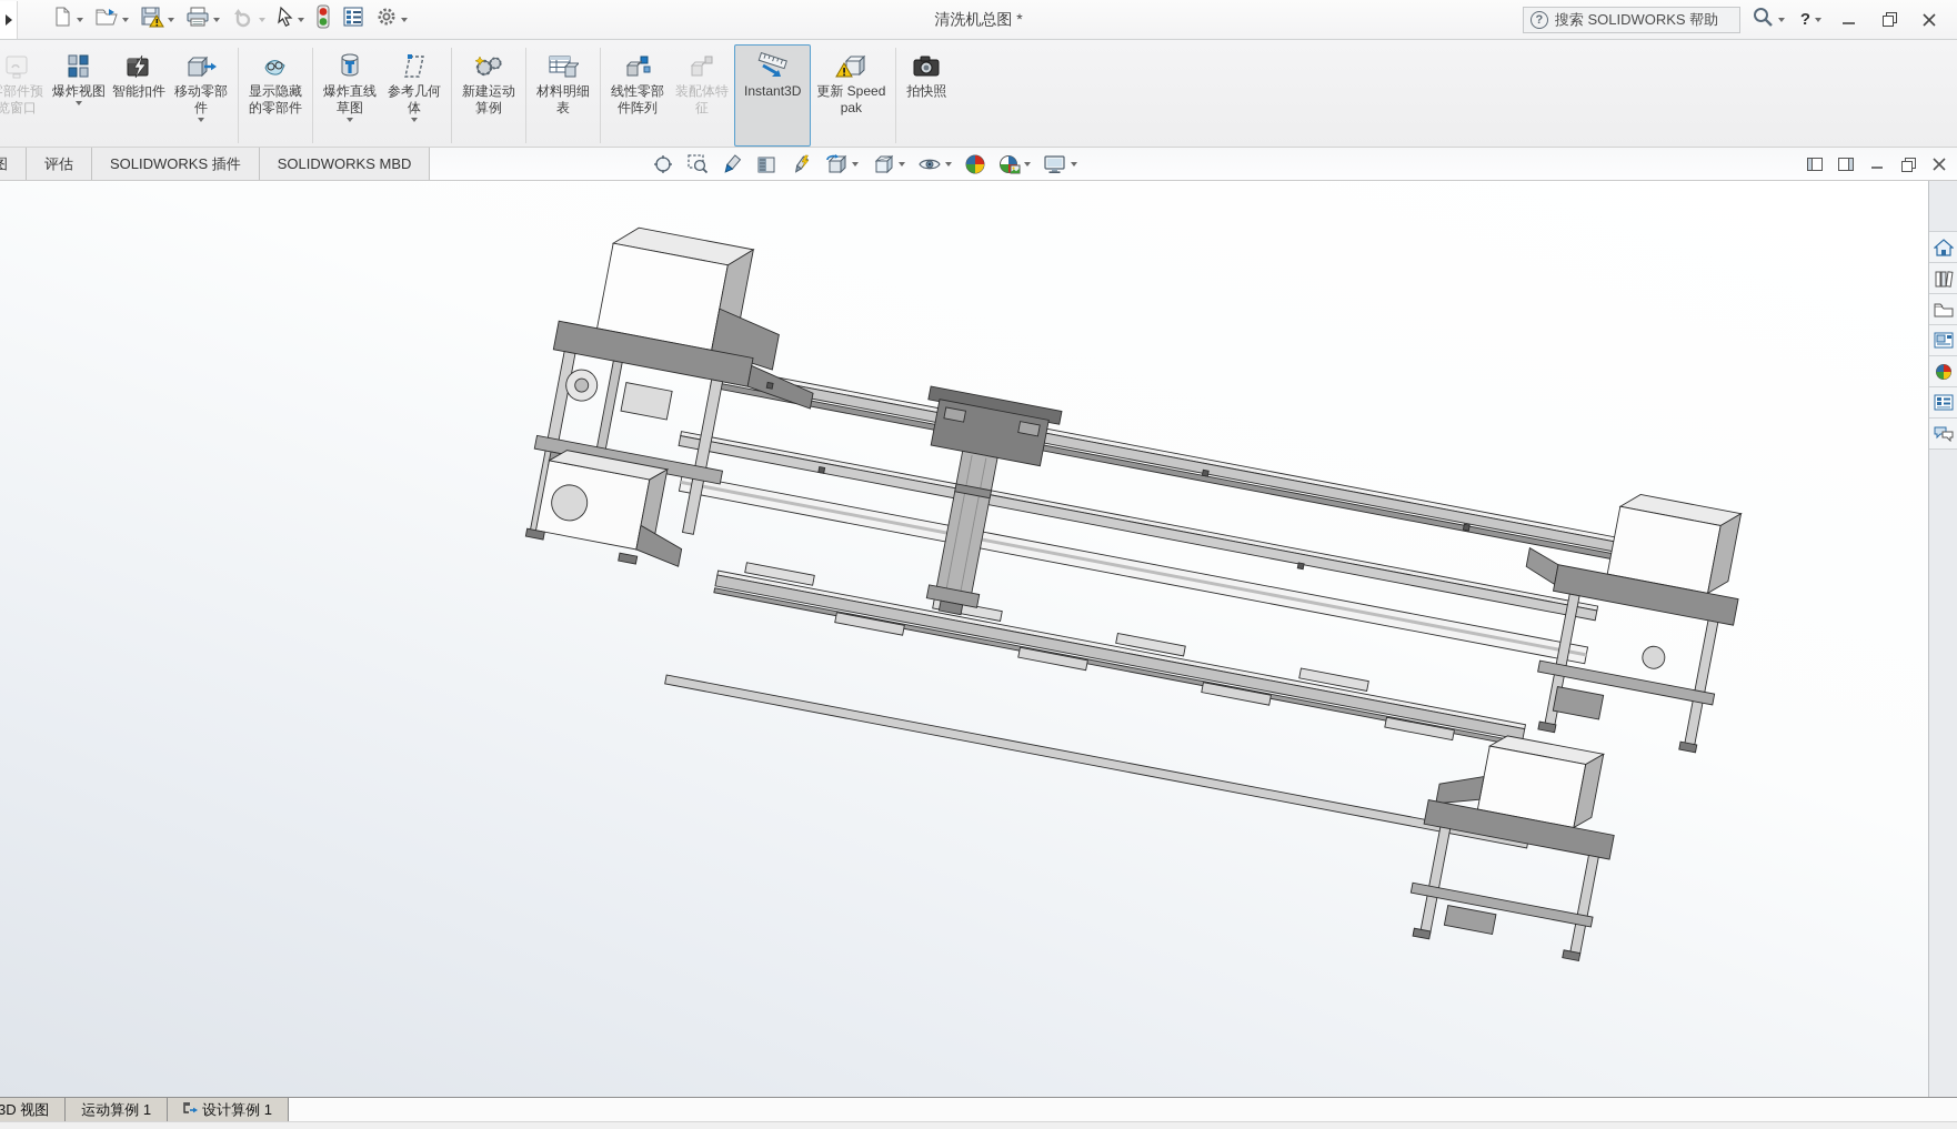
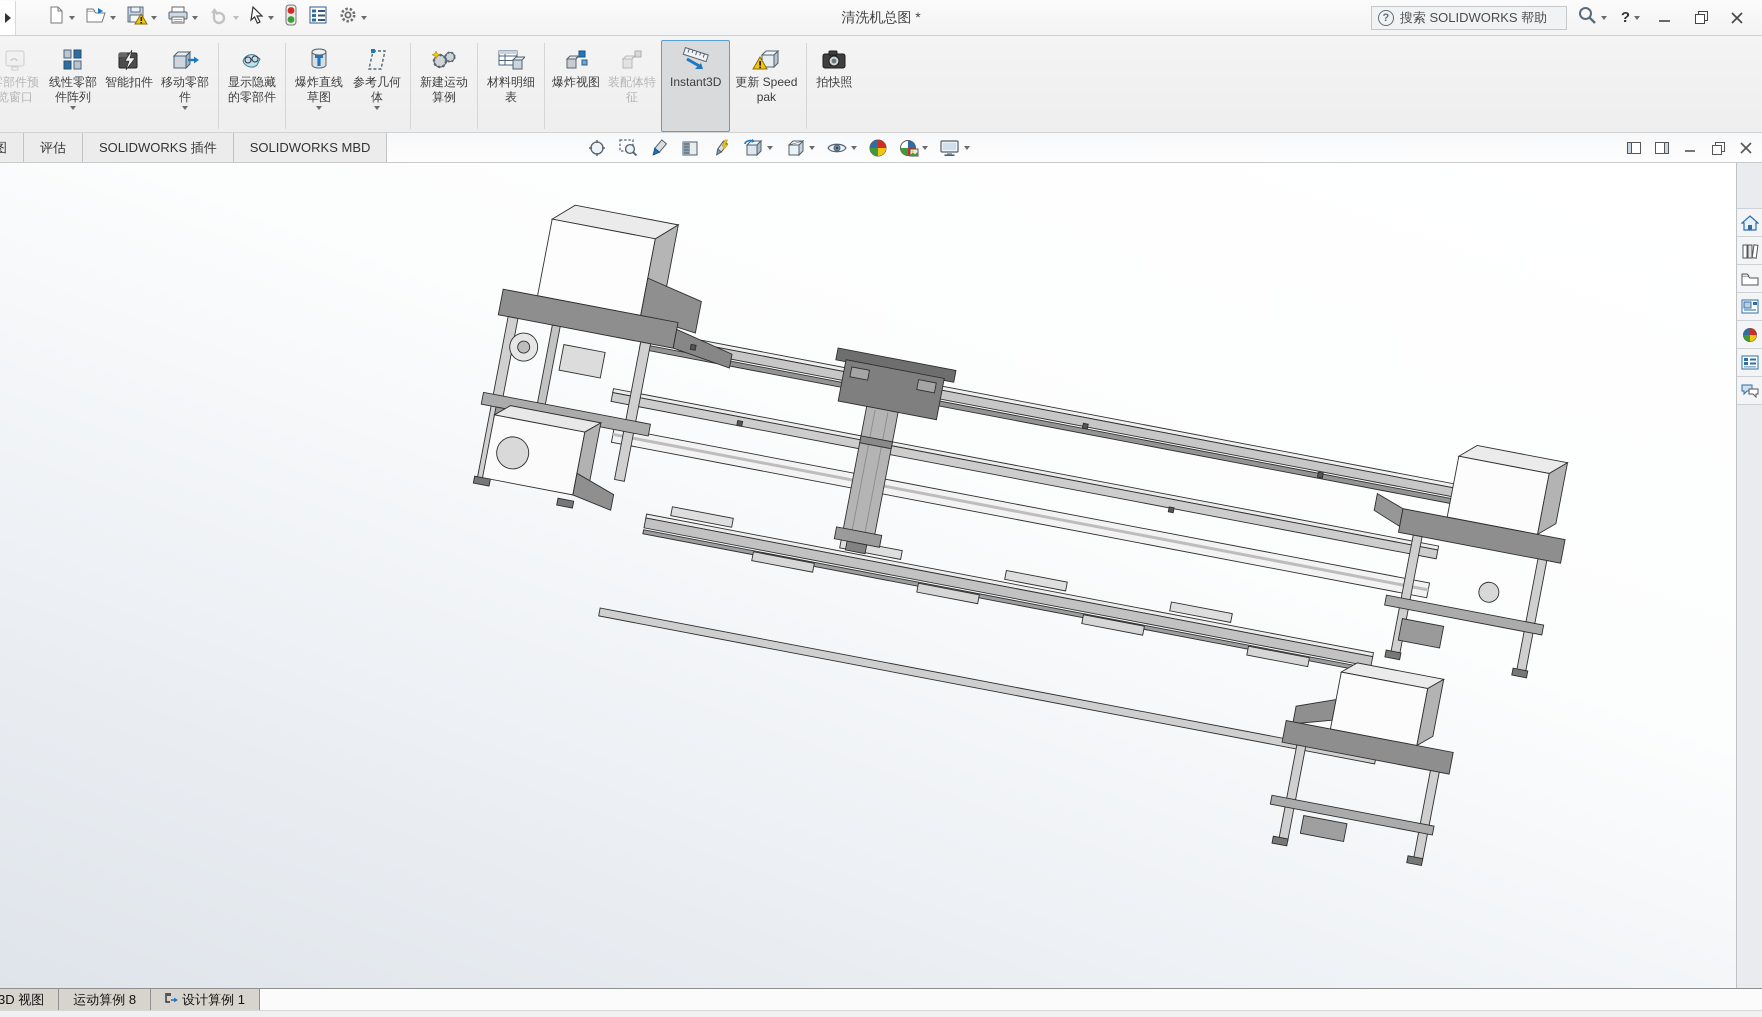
  清洗机总图 *
  ?
  搜索 SOLIDWORKS 帮助
  ?
  部件预览窗口
- 爆炸视图
+ 线性零部件阵列
  智能扣件
  移动零部件
  显示隐藏的零部件
  爆炸直线草图
  参考几何体
  新建运动算例
  材料明细表
- 线性零部件阵列
+ 爆炸视图
  装配体特征
  Instant3D
  更新 Speedpak
  拍快照
  图
  评估
  SOLIDWORKS 插件
  SOLIDWORKS MBD
  3D 视图
- 运动算例 1
+ 运动算例 8
  设计算例 1
